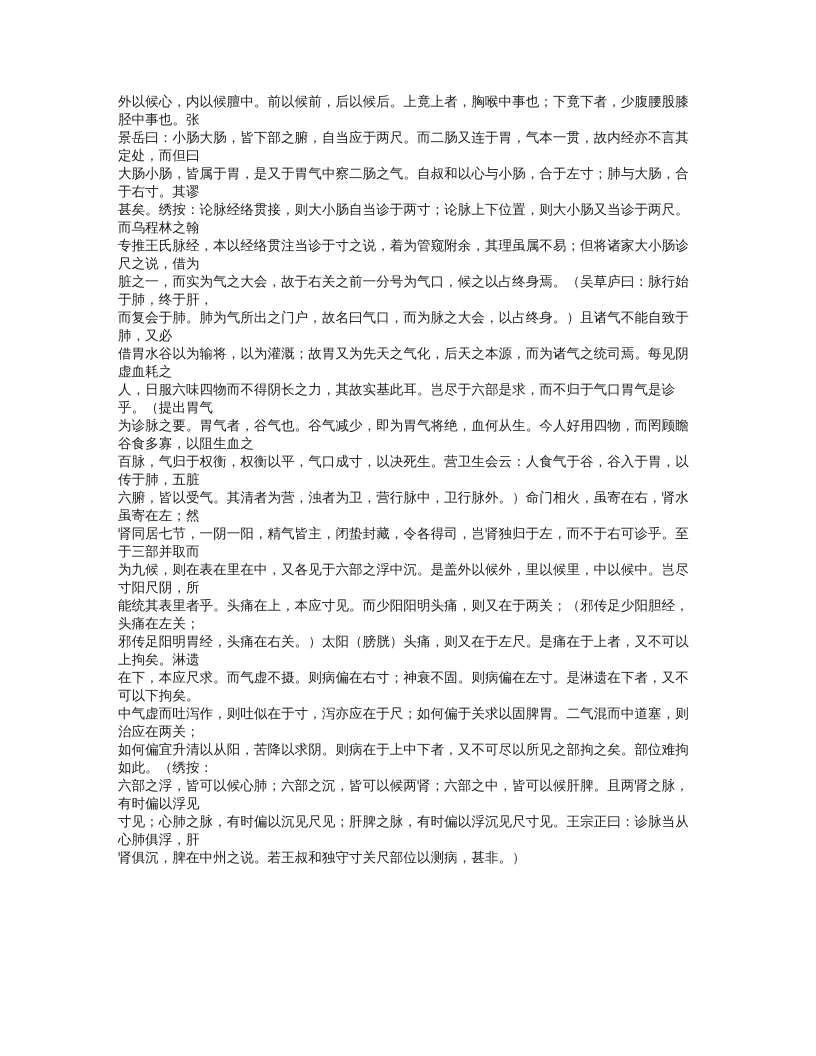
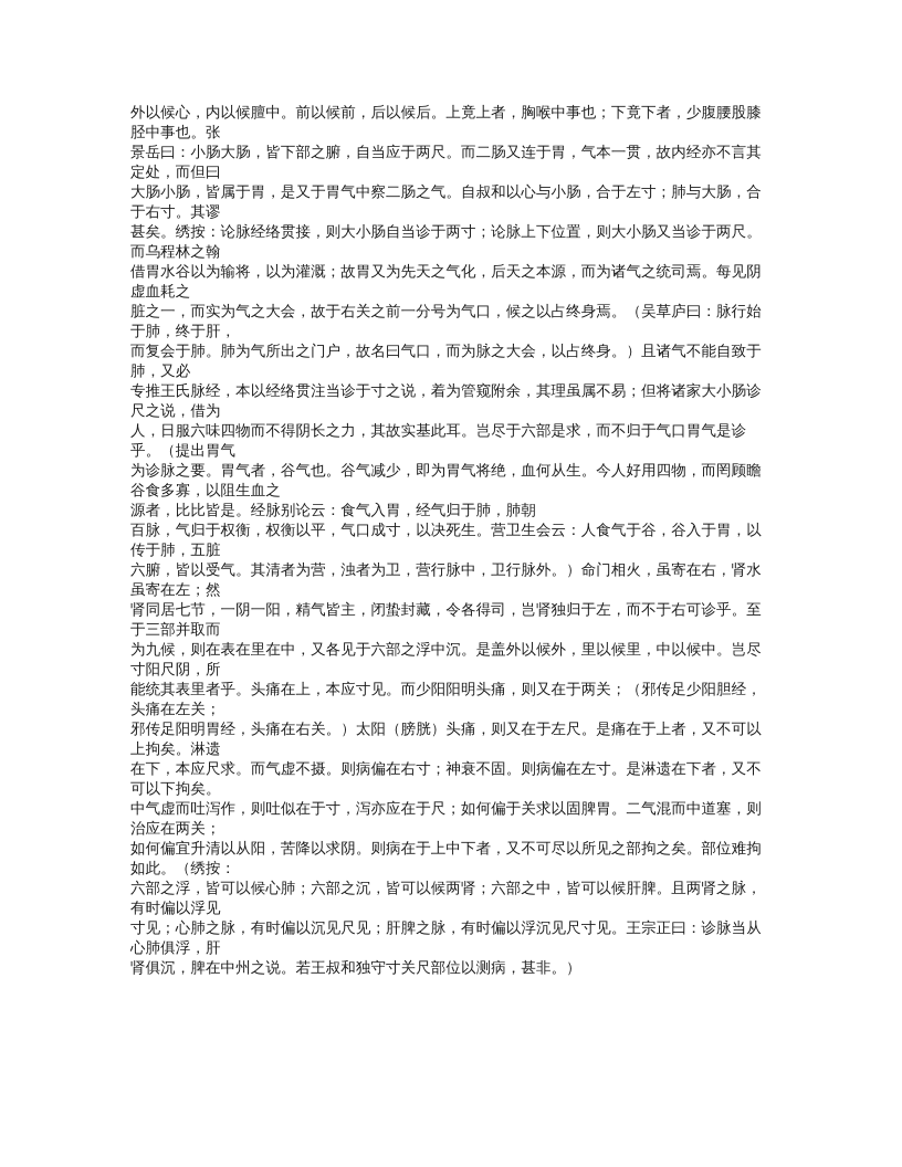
  外以候心，内以候膻中。前以候前，后以候后。上竟上者，胸喉中事也；下竟下者，少腹腰股膝胫中事也。张
  景岳曰：小肠大肠，皆下部之腑，自当应于两尺。而二肠又连于胃，气本一贯，故内经亦不言其定处，而但曰
  大肠小肠，皆属于胃，是又于胃气中察二肠之气。自叔和以心与小肠，合于左寸；肺与大肠，合于右寸。其谬
  甚矣。绣按：论脉经络贯接，则大小肠自当诊于两寸；论脉上下位置，则大小肠又当诊于两尺。而乌程林之翰
- 专推王氏脉经，本以经络贯注当诊于寸之说，着为管窥附余，其理虽属不易；但将诸家大小肠诊尺之说，借为
+ 借胃水谷以为输将，以为灌溉；故胃又为先天之气化，后天之本源，而为诸气之统司焉。每见阴虚血耗之
  脏之一，而实为气之大会，故于右关之前一分号为气口，候之以占终身焉。（吴草庐曰：脉行始于肺，终于肝，
  而复会于肺。肺为气所出之门户，故名曰气口，而为脉之大会，以占终身。）且诸气不能自致于肺，又必
- 借胃水谷以为输将，以为灌溉；故胃又为先天之气化，后天之本源，而为诸气之统司焉。每见阴虚血耗之
+ 专推王氏脉经，本以经络贯注当诊于寸之说，着为管窥附余，其理虽属不易；但将诸家大小肠诊尺之说，借为
  人，日服六味四物而不得阴长之力，其故实基此耳。岂尽于六部是求，而不归于气口胃气是诊乎。（提出胃气
  为诊脉之要。胃气者，谷气也。谷气减少，即为胃气将绝，血何从生。今人好用四物，而罔顾瞻谷食多寡，以阻生血之
+ 源者，比比皆是。经脉别论云：食气入胃，经气归于肺，肺朝
  百脉，气归于权衡，权衡以平，气口成寸，以决死生。营卫生会云：人食气于谷，谷入于胃，以传于肺，五脏
  六腑，皆以受气。其清者为营，浊者为卫，营行脉中，卫行脉外。）命门相火，虽寄在右，肾水虽寄在左；然
  肾同居七节，一阴一阳，精气皆主，闭蛰封藏，令各得司，岂肾独归于左，而不于右可诊乎。至于三部并取而
  为九候，则在表在里在中，又各见于六部之浮中沉。是盖外以候外，里以候里，中以候中。岂尽寸阳尺阴，所
  能统其表里者乎。头痛在上，本应寸见。而少阳阳明头痛，则又在于两关；（邪传足少阳胆经，头痛在左关；
  邪传足阳明胃经，头痛在右关。）太阳（膀胱）头痛，则又在于左尺。是痛在于上者，又不可以上拘矣。淋遗
  在下，本应尺求。而气虚不摄。则病偏在右寸；神衰不固。则病偏在左寸。是淋遗在下者，又不可以下拘矣。
  中气虚而吐泻作，则吐似在于寸，泻亦应在于尺；如何偏于关求以固脾胃。二气混而中道塞，则治应在两关；
  如何偏宜升清以从阳，苦降以求阴。则病在于上中下者，又不可尽以所见之部拘之矣。部位难拘如此。（绣按：
  六部之浮，皆可以候心肺；六部之沉，皆可以候两肾；六部之中，皆可以候肝脾。且两肾之脉，有时偏以浮见
  寸见；心肺之脉，有时偏以沉见尺见；肝脾之脉，有时偏以浮沉见尺寸见。王宗正曰：诊脉当从心肺俱浮，肝
  肾俱沉，脾在中州之说。若王叔和独守寸关尺部位以测病，甚非。）
